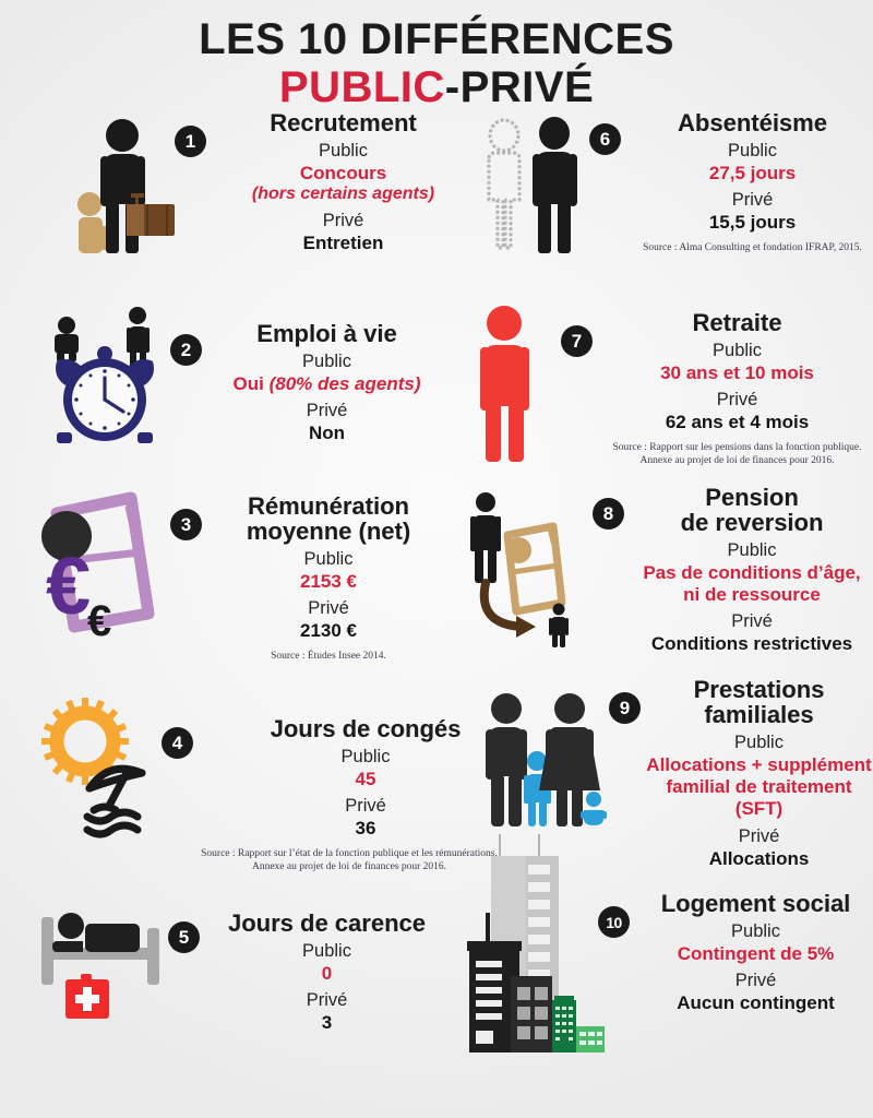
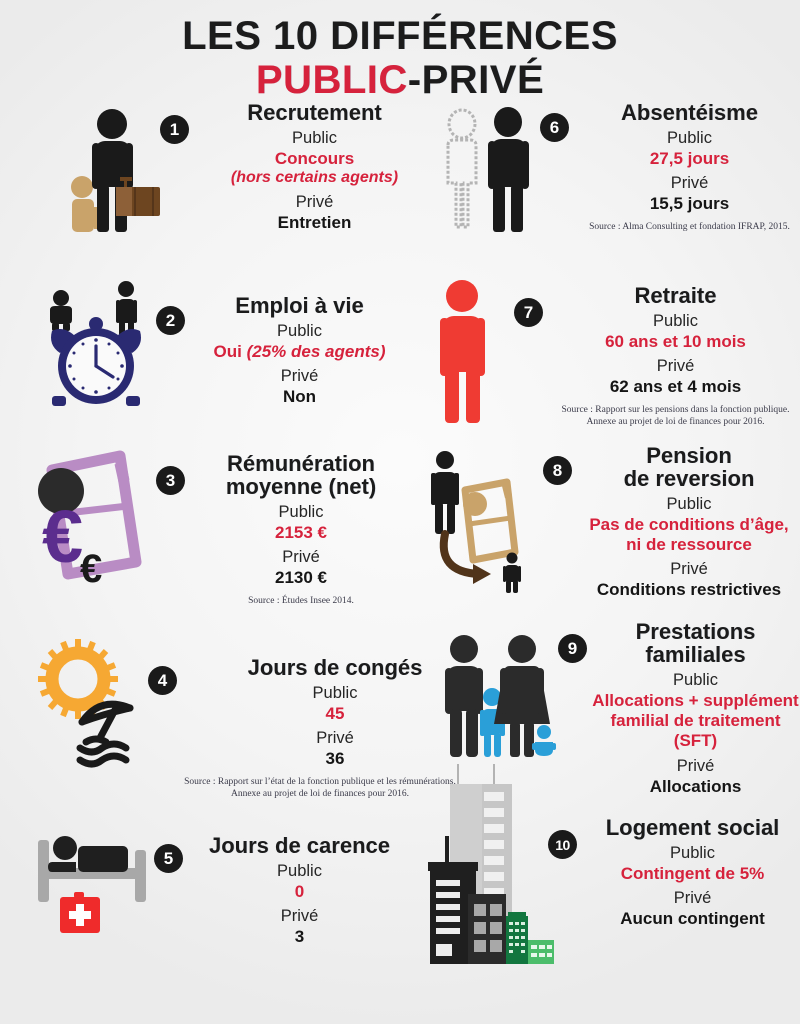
  LES 10 DIFFÉRENCES
  PUBLIC-PRIVÉ
  1
  Recrutement
  Public
  Concours
  (hors certains agents)
  Privé
  Entretien
  6
  Absentéisme
  Public
  27,5 jours
  Privé
  15,5 jours
  Source : Alma Consulting et fondation IFRAP, 2015.
  2
  Emploi à vie
  Public
- Oui (80% des agents)
+ Oui (25% des agents)
  Privé
  Non
  7
  Retraite
  Public
- 30 ans et 10 mois
+ 60 ans et 10 mois
  Privé
  62 ans et 4 mois
  Source : Rapport sur les pensions dans la fonction publique.
  Annexe au projet de loi de finances pour 2016.
  €
  €
  3
  Rémunération
  moyenne (net)
  Public
  2153 €
  Privé
  2130 €
  Source : Études Insee 2014.
  8
  Pension
  de reversion
  Public
  Pas de conditions d’âge,
  ni de ressource
  Privé
  Conditions restrictives
  4
  Jours de congés
  Public
  45
  Privé
  36
  Source : Rapport sur l’état de la fonction publique et les rémunérations.
  Annexe au projet de loi de finances pour 2016.
  9
  Prestations
  familiales
  Public
  Allocations + supplément
  familial de traitement (SFT)
  Privé
  Allocations
  5
  Jours de carence
  Public
  0
  Privé
  3
  10
  Logement social
  Public
  Contingent de 5%
  Privé
  Aucun contingent
